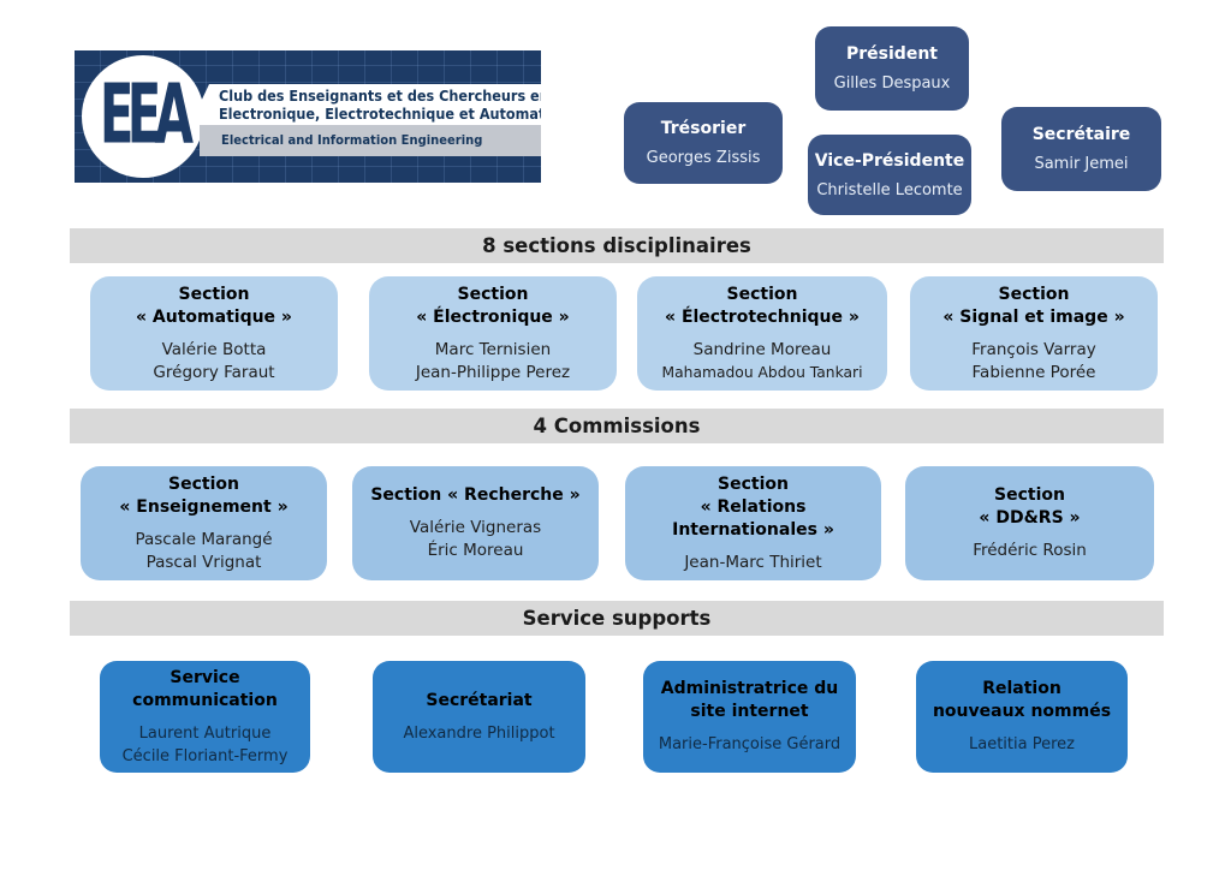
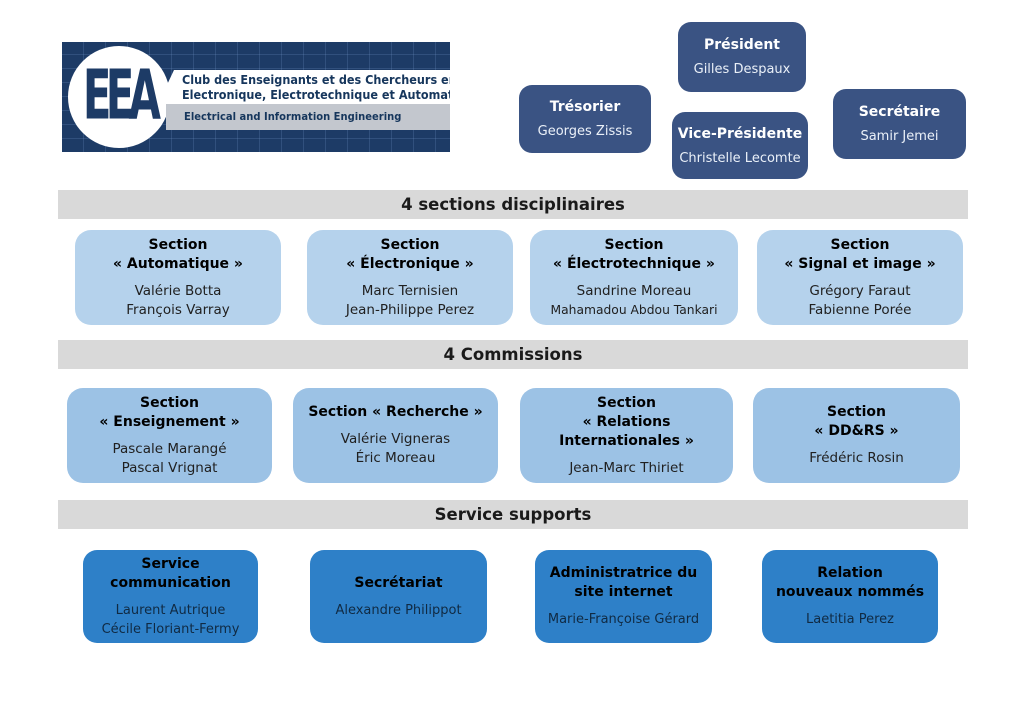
  EEA
  Club des Enseignants et des Chercheurs e
  Electronique, Electrotechnique et Automa
  Electrical and Information Engineering
  Président
  Gilles Despaux
  Trésorier
  Georges Zissis
  Vice-Présidente
  Christelle Lecomte
  Secrétaire
  Samir Jemei
- 8 sections disciplinaires
+ 4 sections disciplinaires
  Section
  « Automatique »
  Valérie Botta
- Grégory Faraut
+ François Varray
  Section
  « Électronique »
  Marc Ternisien
  Jean-Philippe Perez
  Section
  « Électrotechnique »
  Sandrine Moreau
  Mahamadou Abdou Tankari
  Section
  « Signal et image »
- François Varray
+ Grégory Faraut
  Fabienne Porée
  4 Commissions
  Section
  « Enseignement »
  Pascale Marangé
  Pascal Vrignat
  Section « Recherche »
  Valérie Vigneras
  Éric Moreau
  Section
  « Relations
  Internationales »
  Jean-Marc Thiriet
  Section
  « DD&RS »
  Frédéric Rosin
  Service supports
  Service
  communication
  Laurent Autrique
  Cécile Floriant-Fermy
  Secrétariat
  Alexandre Philippot
  Administratrice du
  site internet
  Marie-Françoise Gérard
  Relation
  nouveaux nommés
  Laetitia Perez
